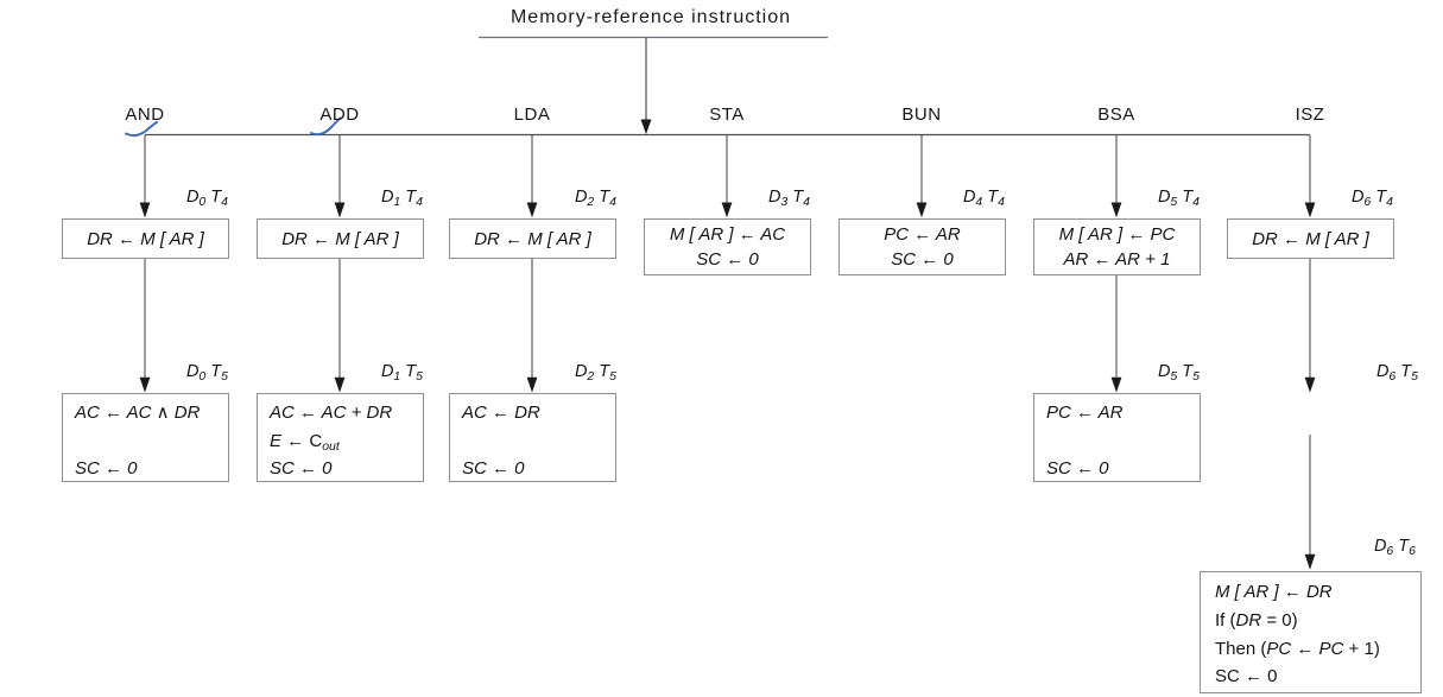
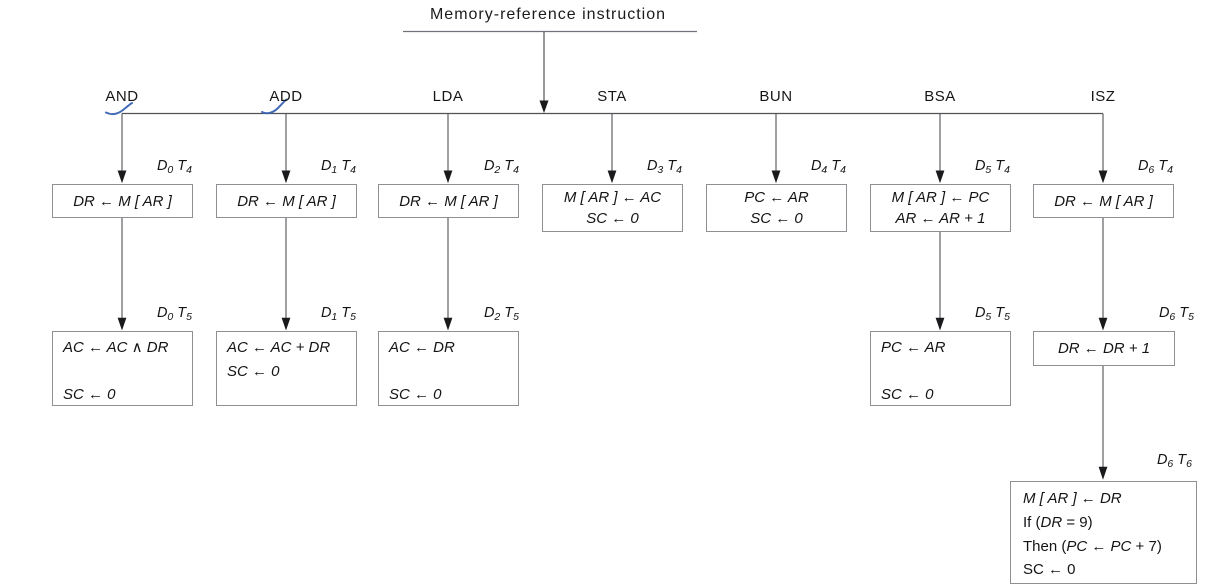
  Memory-reference instruction
  AND
  ADD
  LDA
  STA
  BUN
  BSA
  ISZ
  D0 T4
  D1 T4
  D2 T4
  D3 T4
  D4 T4
  D5 T4
  D6 T4
  D0 T5
  D1 T5
  D2 T5
  D5 T5
  D6 T5
  D6 T6
  DR ← M [ AR ]
  DR ← M [ AR ]
  DR ← M [ AR ]
  M [ AR ] ← AC
  SC ← 0
  PC ← AR
  SC ← 0
  M [ AR ] ← PC
  AR ← AR + 1
  DR ← M [ AR ]
  AC ← AC ∧ DR
  SC ← 0
  AC ← AC + DR
- E ← Cout
  SC ← 0
  AC ← DR
  SC ← 0
  PC ← AR
  SC ← 0
+ DR ← DR + 1
  M [ AR ] ← DR
- If (DR = 0)
+ If (DR = 9)
- Then (PC ← PC + 1)
+ Then (PC ← PC + 7)
  SC ← 0
